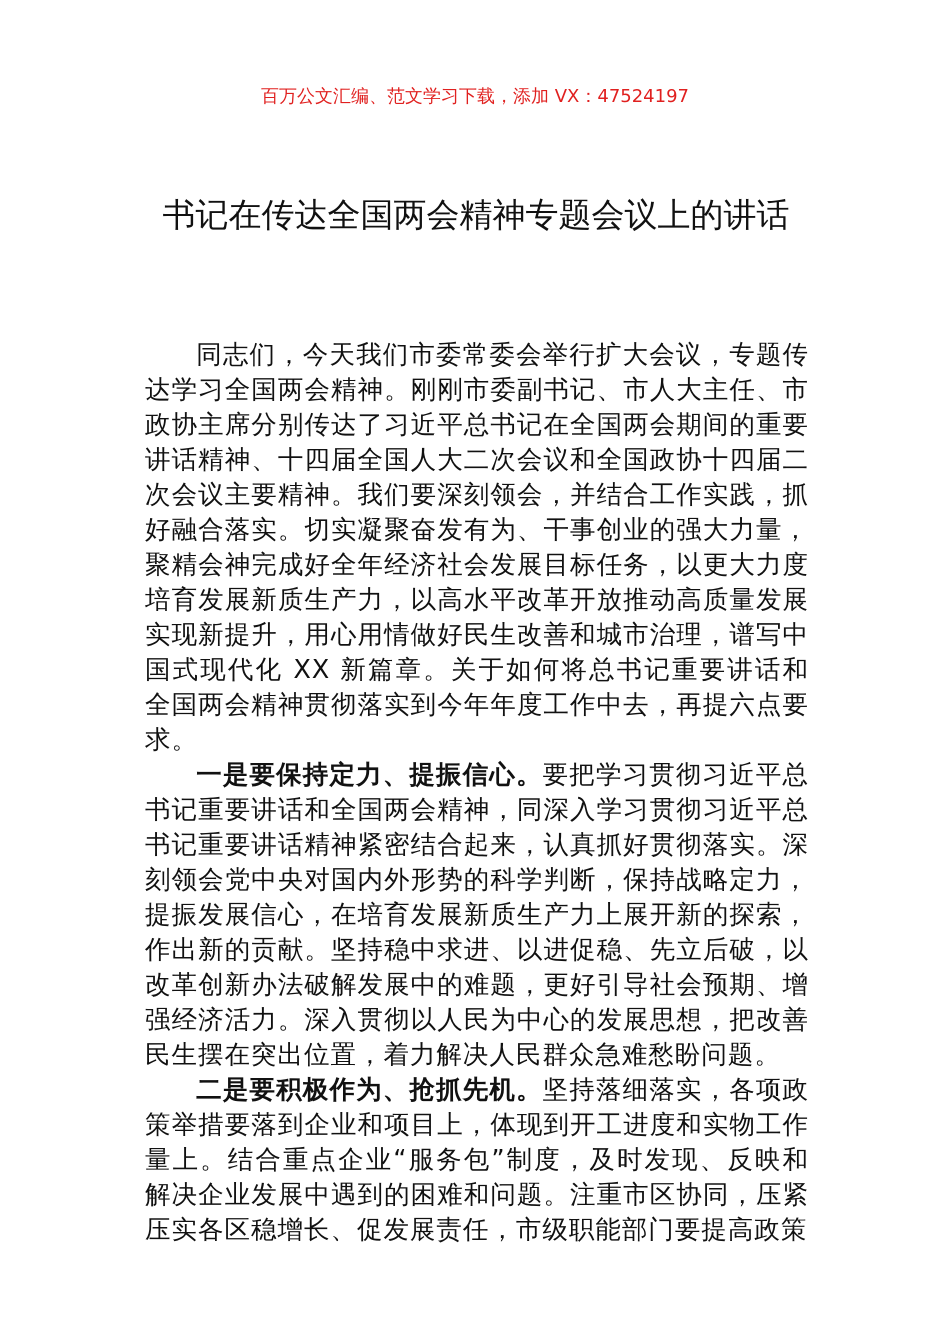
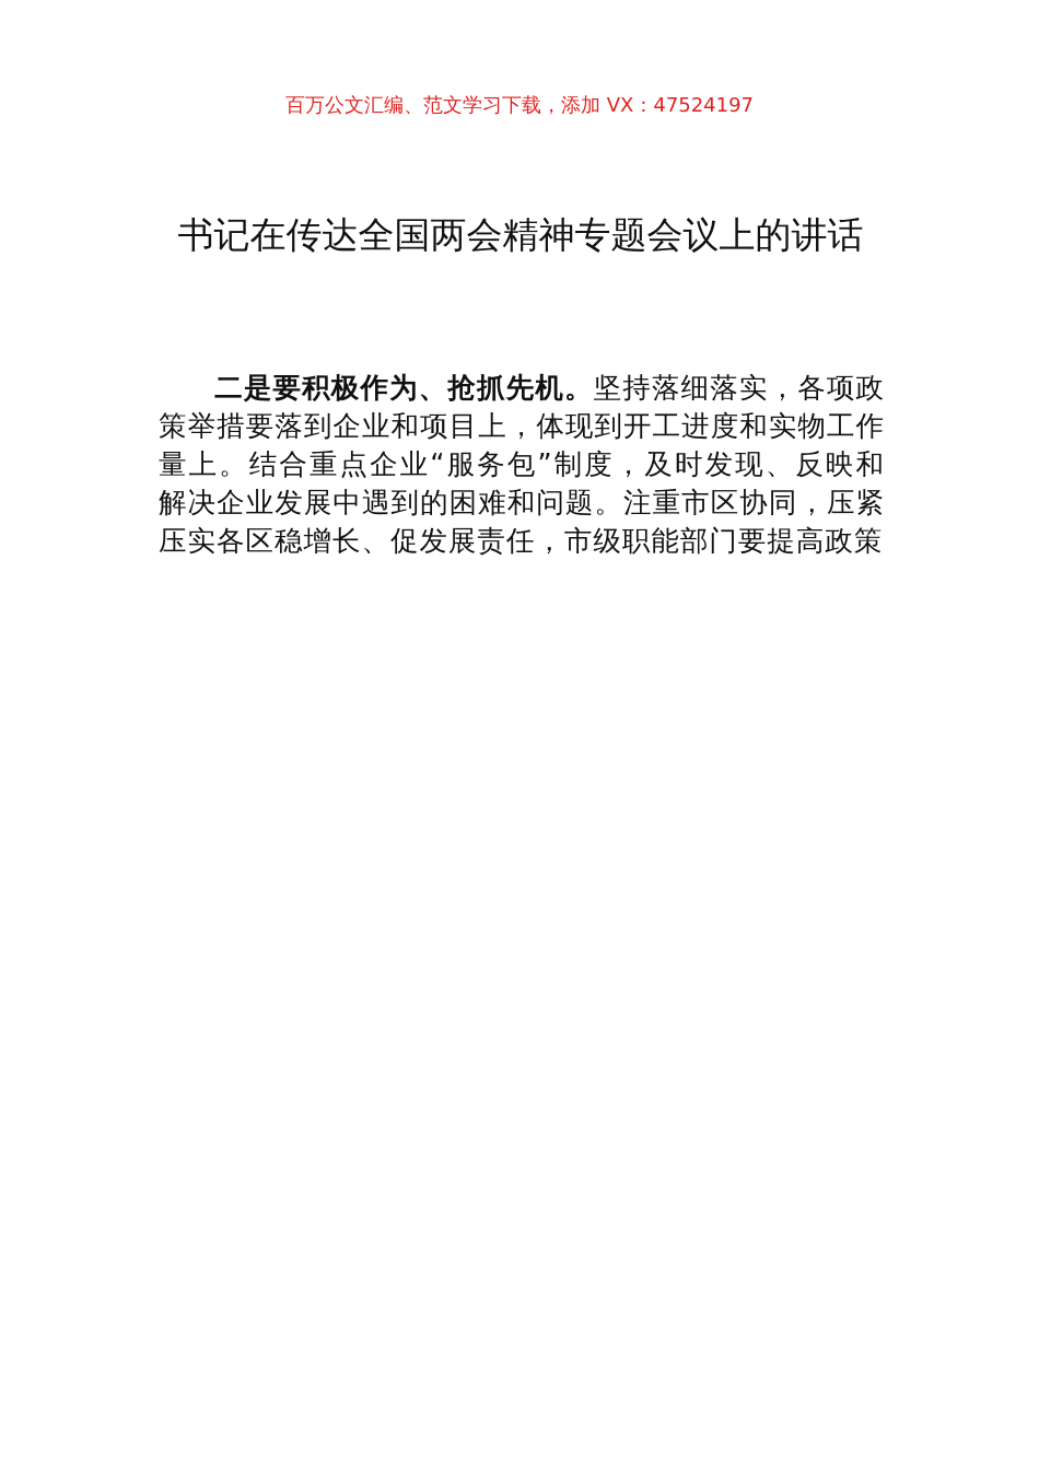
  百万公文汇编、范文学习下载，添加 VX：47524197
  书记在传达全国两会精神专题会议上的讲话
- 同志们，今天我们市委常委会举行扩大会议，专题传达学习全国两会精神。刚刚市委副书记、市人大主任、市政协主席分别传达了习近平总书记在全国两会期间的重要讲话精神、十四届全国人大二次会议和全国政协十四届二次会议主要精神。我们要深刻领会，并结合工作实践，抓好融合落实。切实凝聚奋发有为、干事创业的强大力量，聚精会神完成好全年经济社会发展目标任务，以更大力度培育发展新质生产力，以高水平改革开放推动高质量发展实现新提升，用心用情做好民生改善和城市治理，谱写中国式现代化 XX 新篇章。关于如何将总书记重要讲话和全国两会精神贯彻落实到今年年度工作中去，再提六点要求。
- 一是要保持定力、提振信心。要把学习贯彻习近平总书记重要讲话和全国两会精神，同深入学习贯彻习近平总书记重要讲话精神紧密结合起来，认真抓好贯彻落实。深刻领会党中央对国内外形势的科学判断，保持战略定力，提振发展信心，在培育发展新质生产力上展开新的探索，作出新的贡献。坚持稳中求进、以进促稳、先立后破，以改革创新办法破解发展中的难题，更好引导社会预期、增强经济活力。深入贯彻以人民为中心的发展思想，把改善民生摆在突出位置，着力解决人民群众急难愁盼问题。
  二是要积极作为、抢抓先机。坚持落细落实，各项政策举措要落到企业和项目上，体现到开工进度和实物工作量上。结合重点企业“服务包”制度，及时发现、反映和解决企业发展中遇到的困难和问题。注重市区协同，压紧压实各区稳增长、促发展责任，市级职能部门要提高政策
